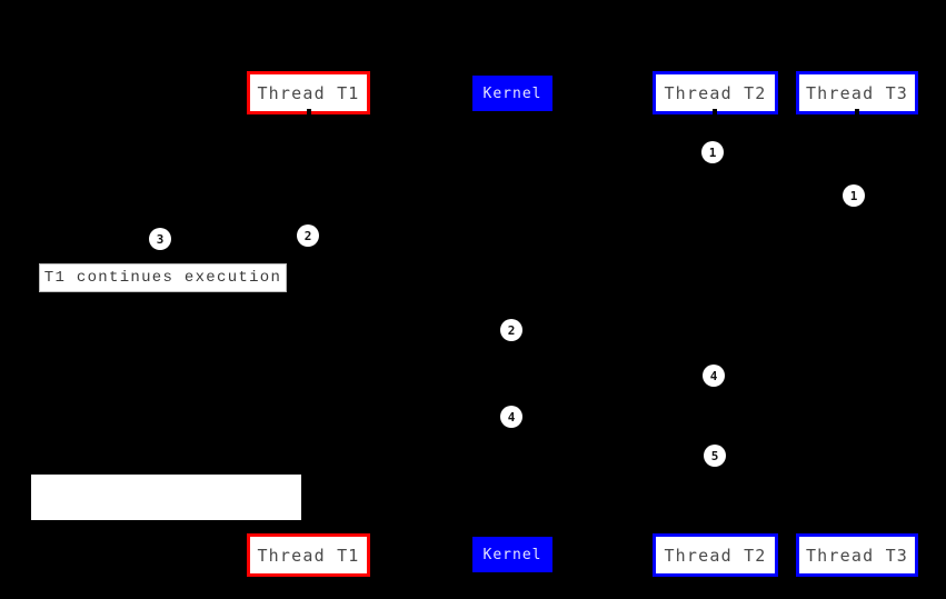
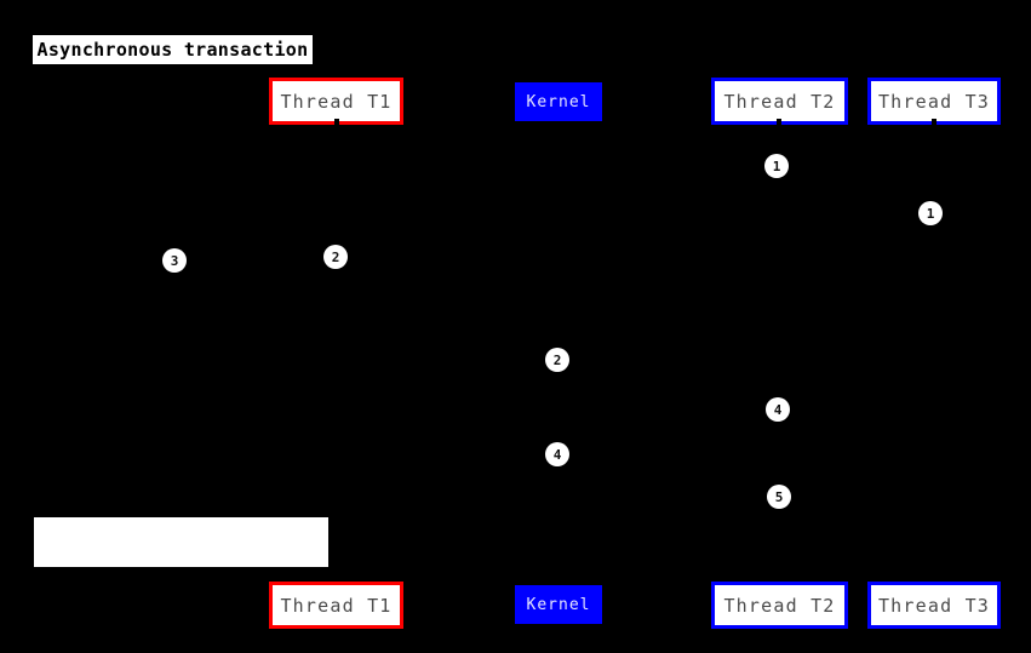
+ Asynchronous transaction
  Thread T1
  Kernel
  Thread T2
  Thread T3
  1
  1
  2
  3
  2
  4
  4
  5
- T1 continues execution
  Thread T1
  Kernel
  Thread T2
  Thread T3
